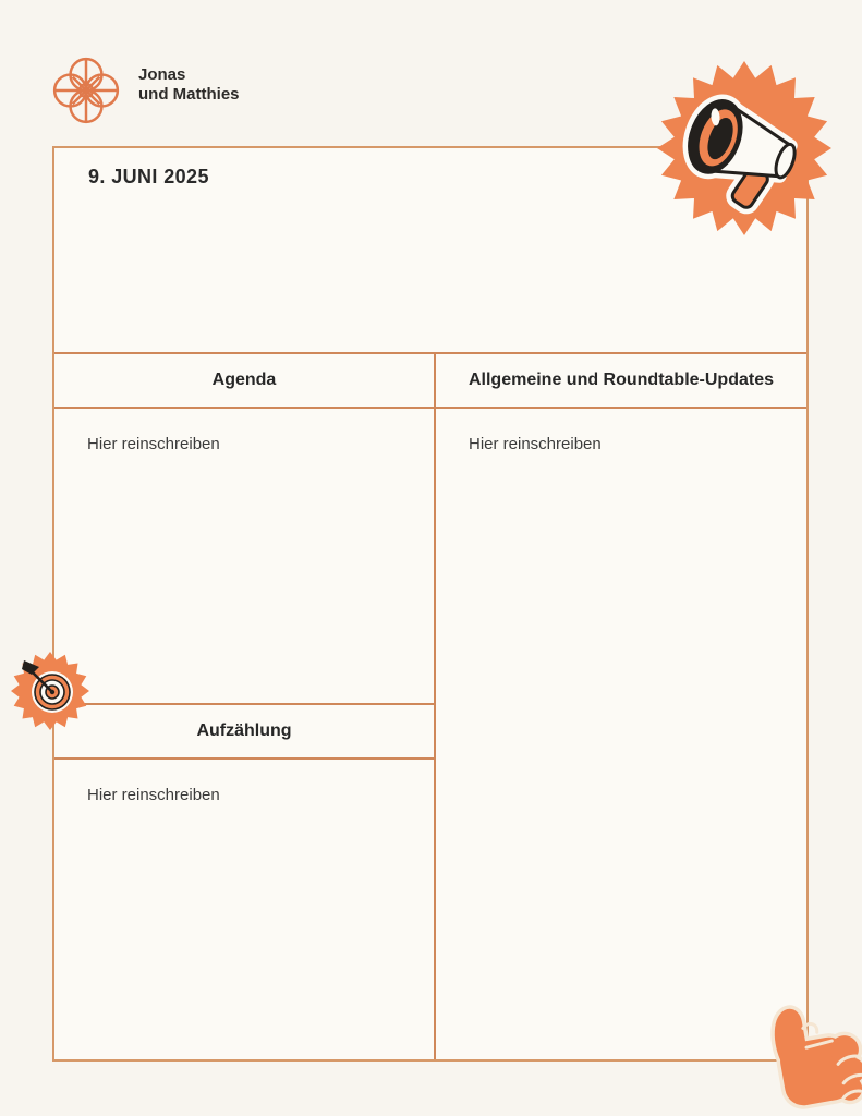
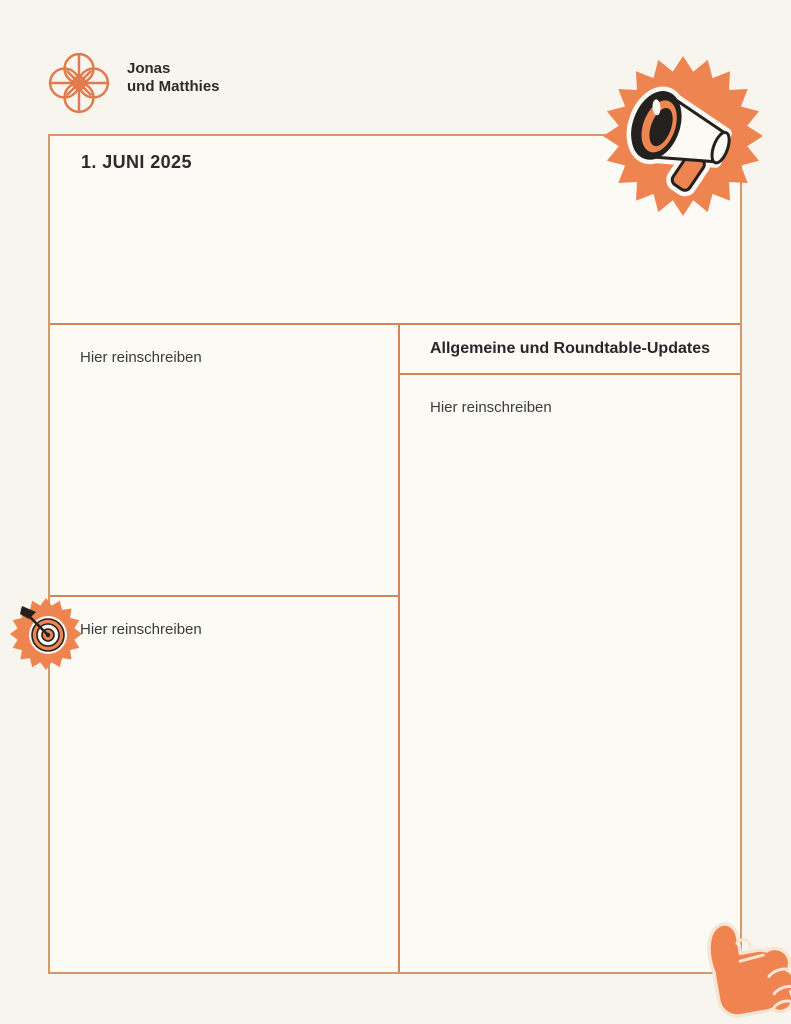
  Jonas
  und Matthies
- 9. JUNI 2025
+ 1. JUNI 2025
- Agenda
  Hier reinschreiben
- Aufzählung
  Hier reinschreiben
  Allgemeine und Roundtable-Updates
  Hier reinschreiben
